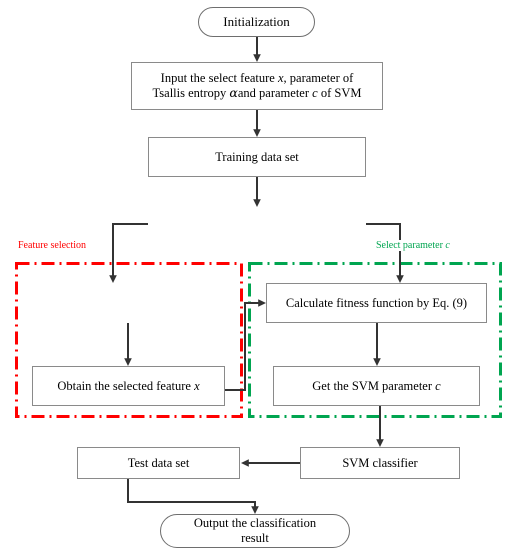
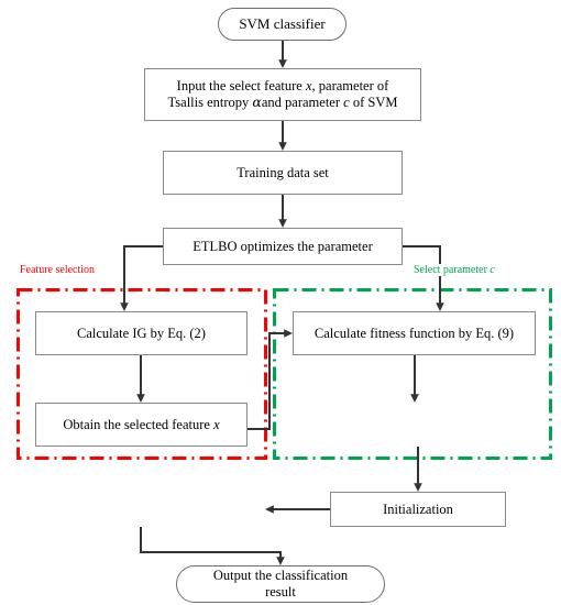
  Feature selection
  Select parameter c
- Initialization
+ SVM classifier
  Input the select feature x, parameter of
  Tsallis entropy αand parameter c of SVM
  Training data set
+ ETLBO optimizes the parameter
+ Calculate IG by Eq. (2)
  Obtain the selected feature x
  Calculate fitness function by Eq. (9)
- Get the SVM parameter c
- SVM classifier
+ Initialization
- Test data set
  Output the classification
  result
